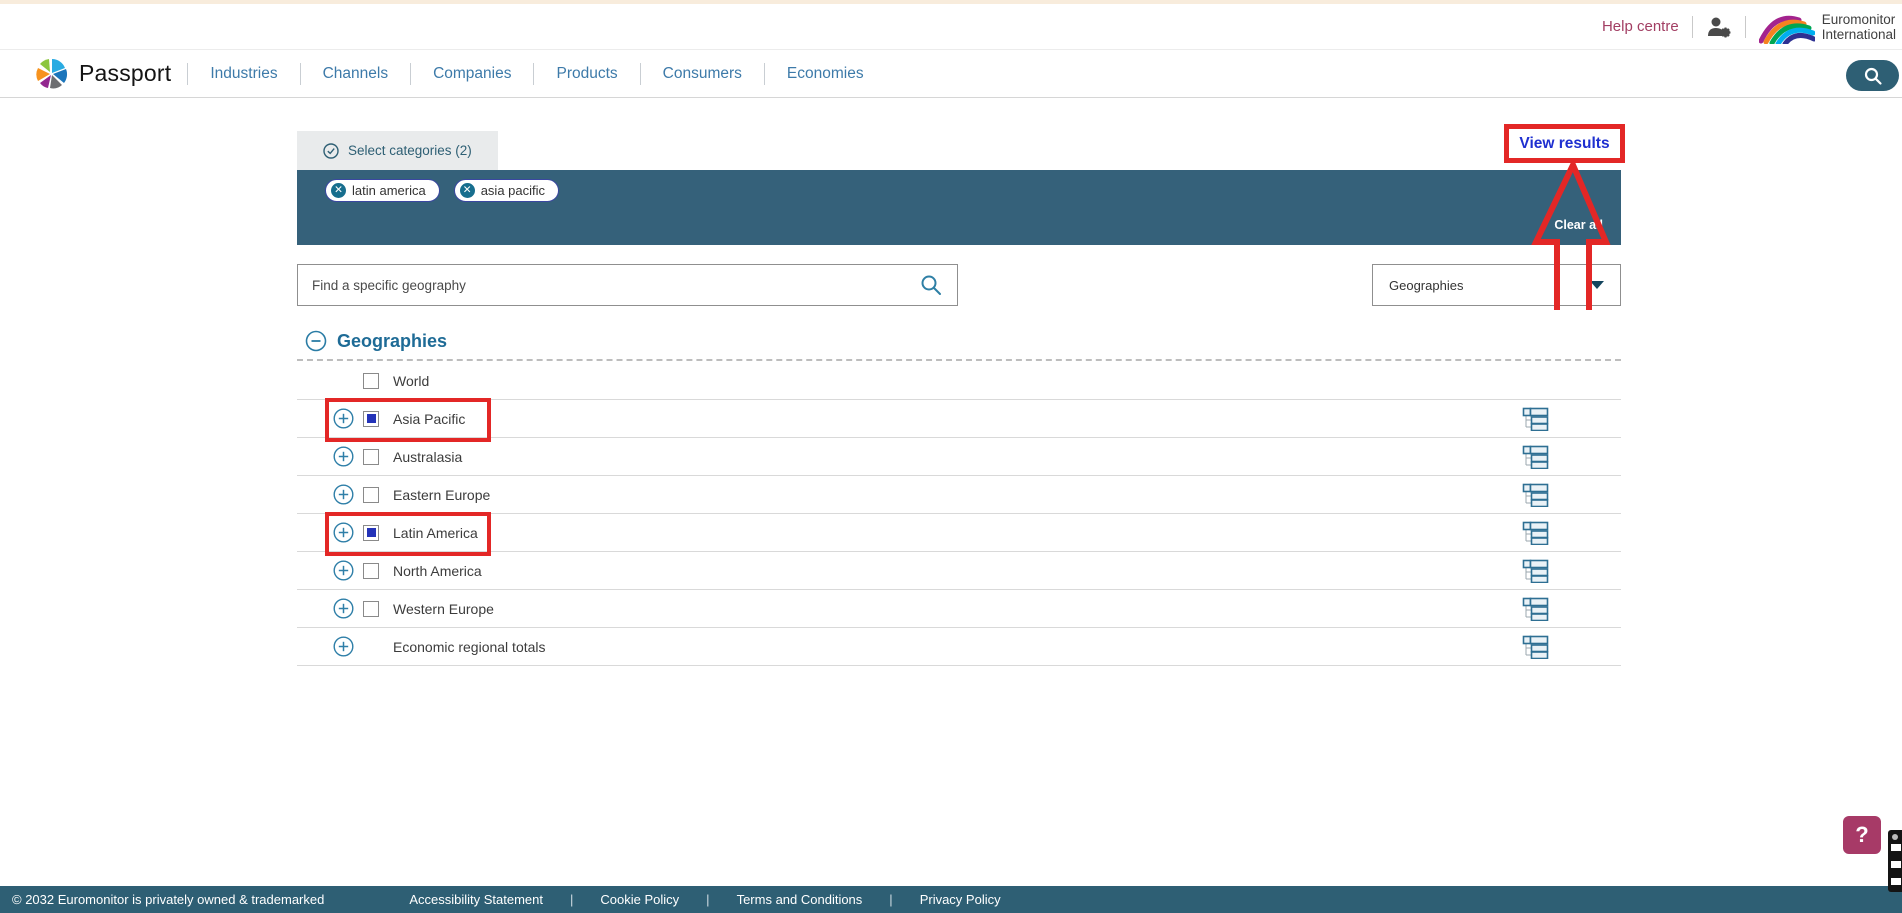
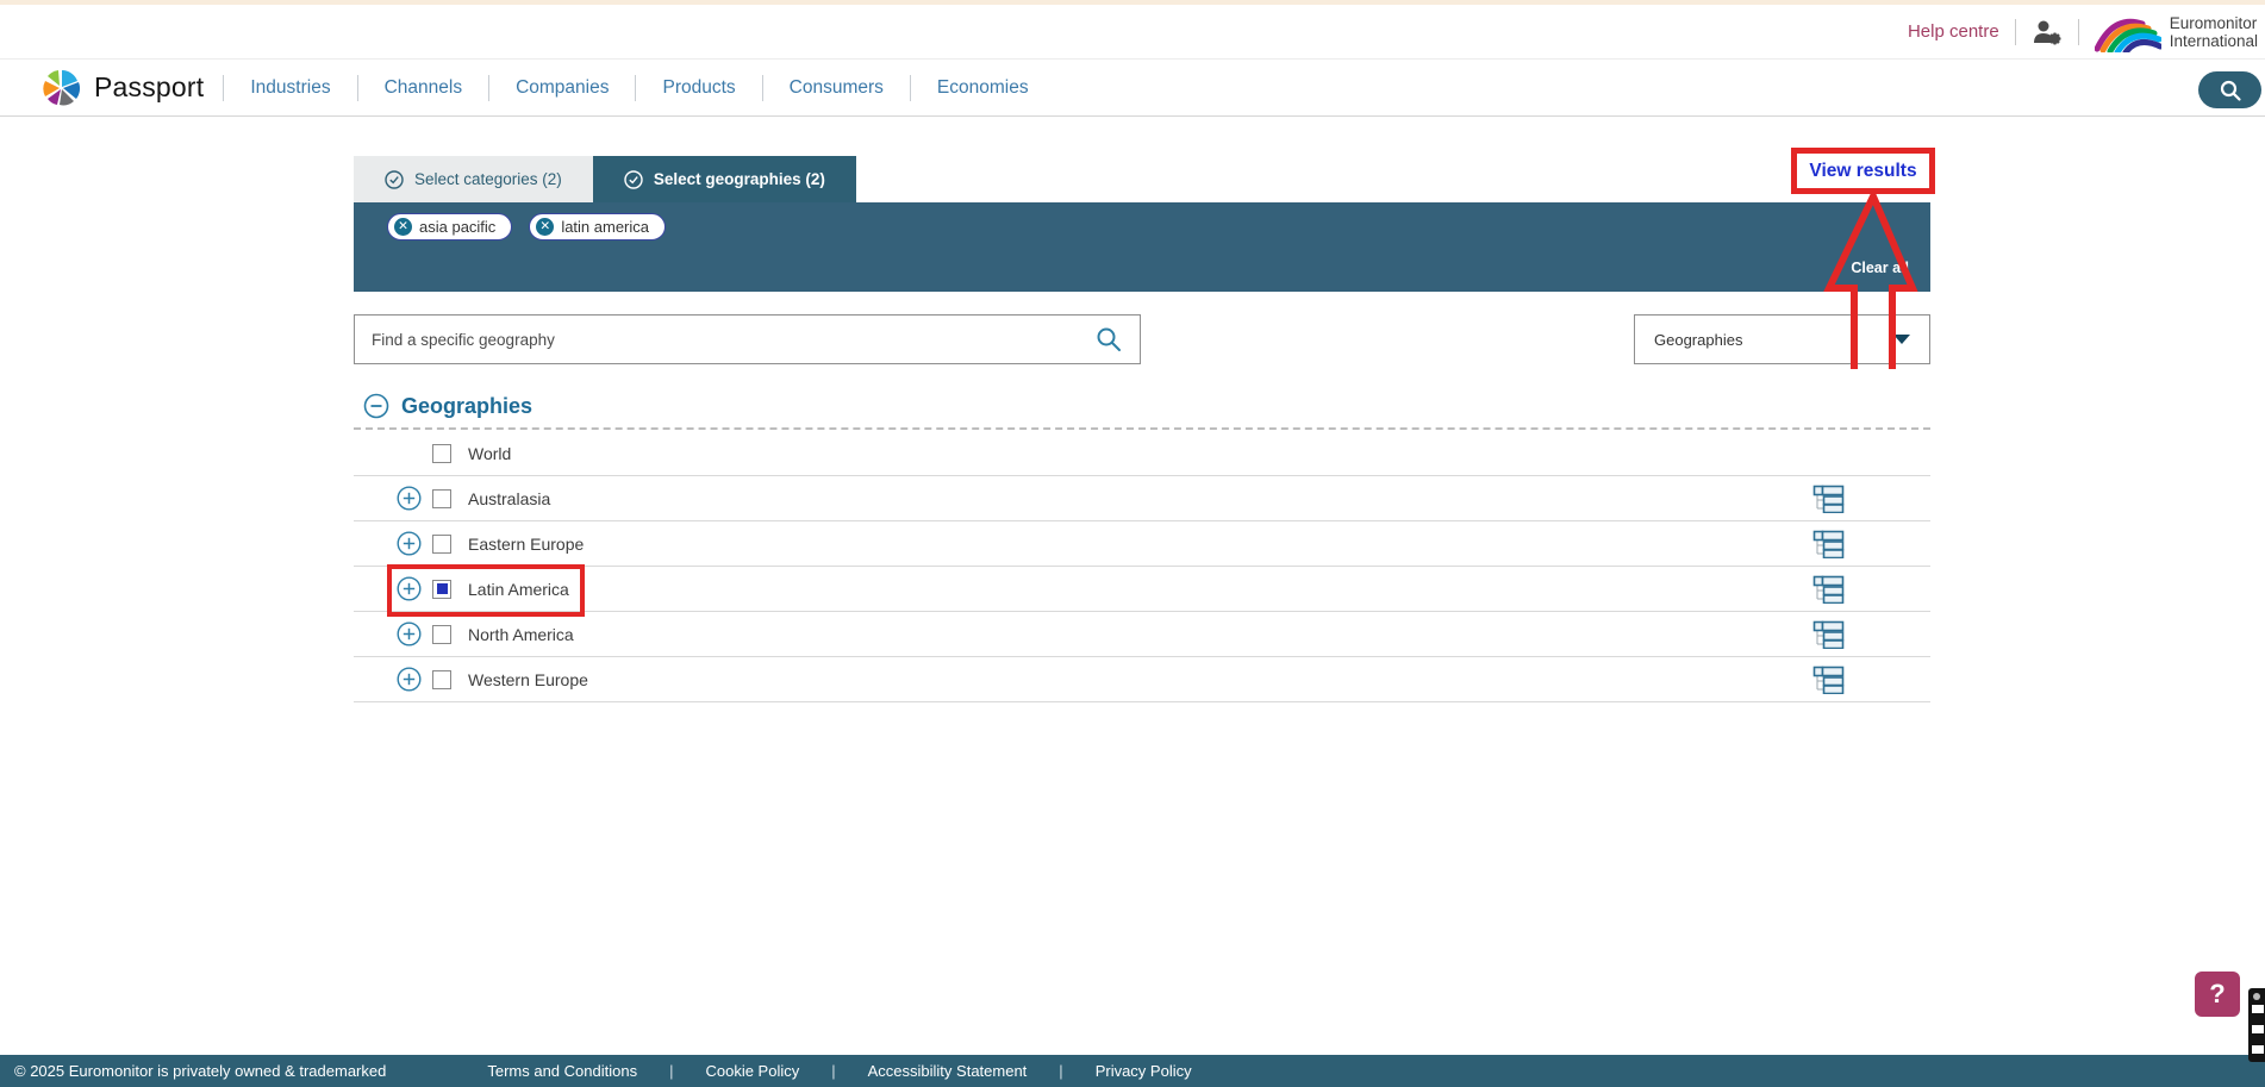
  Help centre
  Euromonitor
  International
  Passport
  Industries
  Channels
  Companies
  Products
  Consumers
  Economies
  Select categories (2)
+ Select geographies (2)
  View results
  ✕
- latin america
+ asia pacific
  ✕
- asia pacific
+ latin america
  Clear a
  Find a specific geography
  Geographies
  Geographies
  World
- Asia Pacific
  Australasia
  Eastern Europe
  Latin America
  North America
  Western Europe
- Economic regional totals
  ?
- © 2032 Euromonitor is privately owned & trademarked
+ © 2025 Euromonitor is privately owned & trademarked
- Accessibility Statement
+ Terms and Conditions
  |
  Cookie Policy
  |
- Terms and Conditions
+ Accessibility Statement
  |
  Privacy Policy
